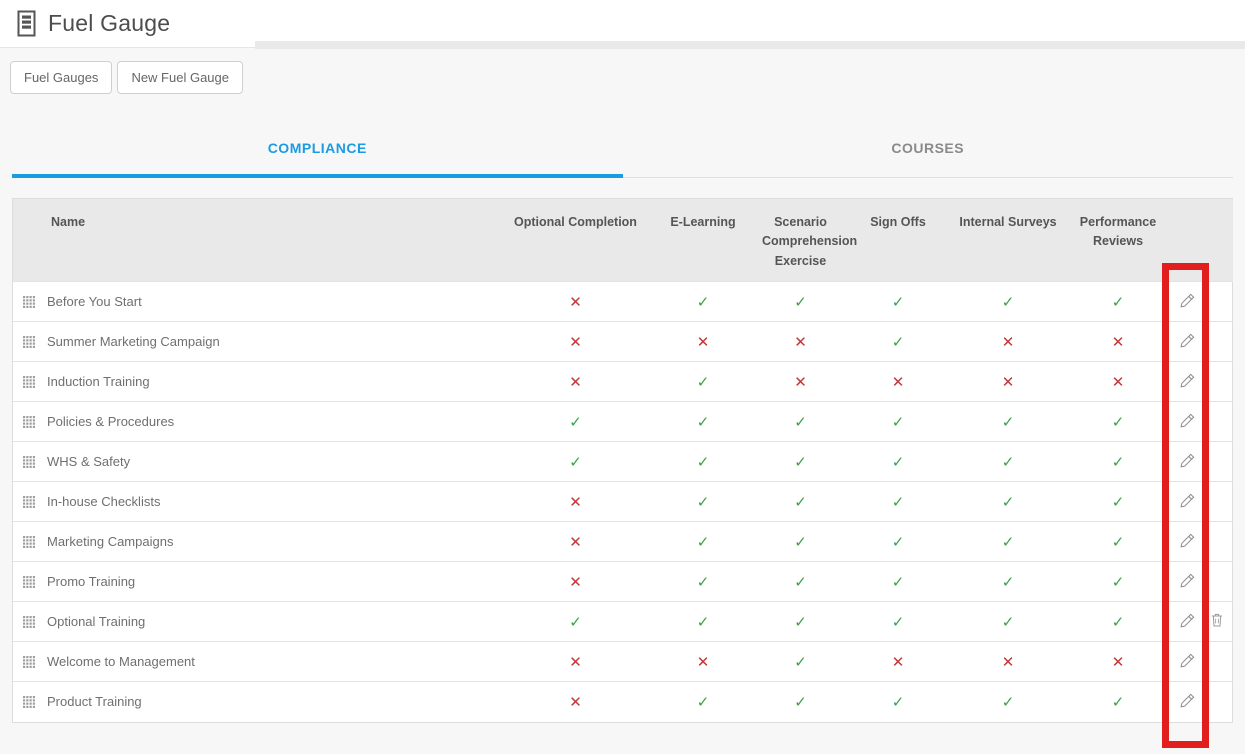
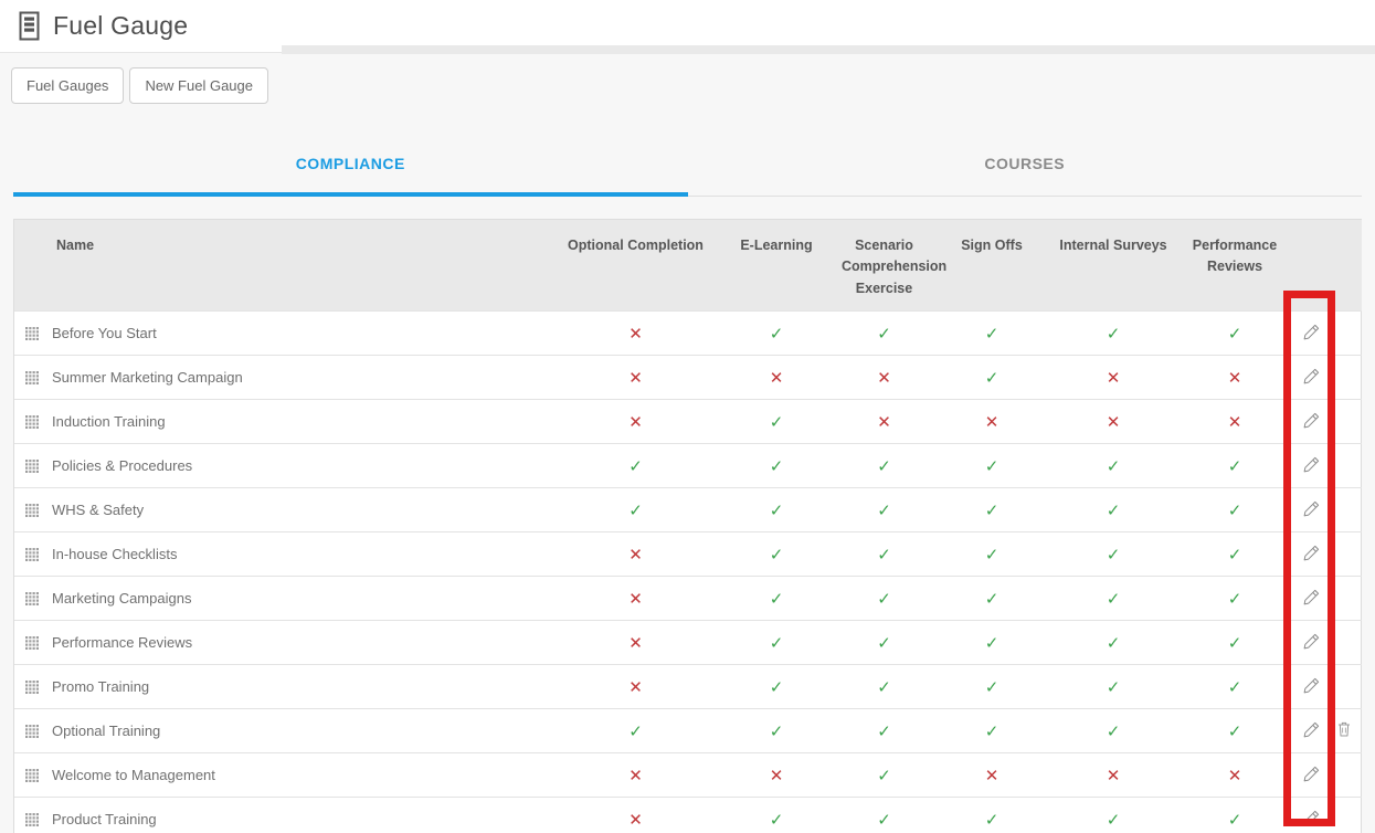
  Fuel Gauge
  Fuel Gauges
  New Fuel Gauge
  COMPLIANCE
  COURSES
  Name	Optional Completion	E-Learning	Scenario Comprehension Exercise	Sign Offs	Internal Surveys	Performance Reviews
  Before You Start	✕	✓	✓	✓	✓	✓
  Summer Marketing Campaign	✕	✕	✕	✓	✕	✕
  Induction Training	✕	✓	✕	✕	✕	✕
  Policies & Procedures	✓	✓	✓	✓	✓	✓
  WHS & Safety	✓	✓	✓	✓	✓	✓
  In-house Checklists	✕	✓	✓	✓	✓	✓
  Marketing Campaigns	✕	✓	✓	✓	✓	✓
+ Performance Reviews	✕	✓	✓	✓	✓	✓
  Promo Training	✕	✓	✓	✓	✓	✓
  Optional Training	✓	✓	✓	✓	✓	✓
  Welcome to Management	✕	✕	✓	✕	✕	✕
  Product Training	✕	✓	✓	✓	✓	✓
